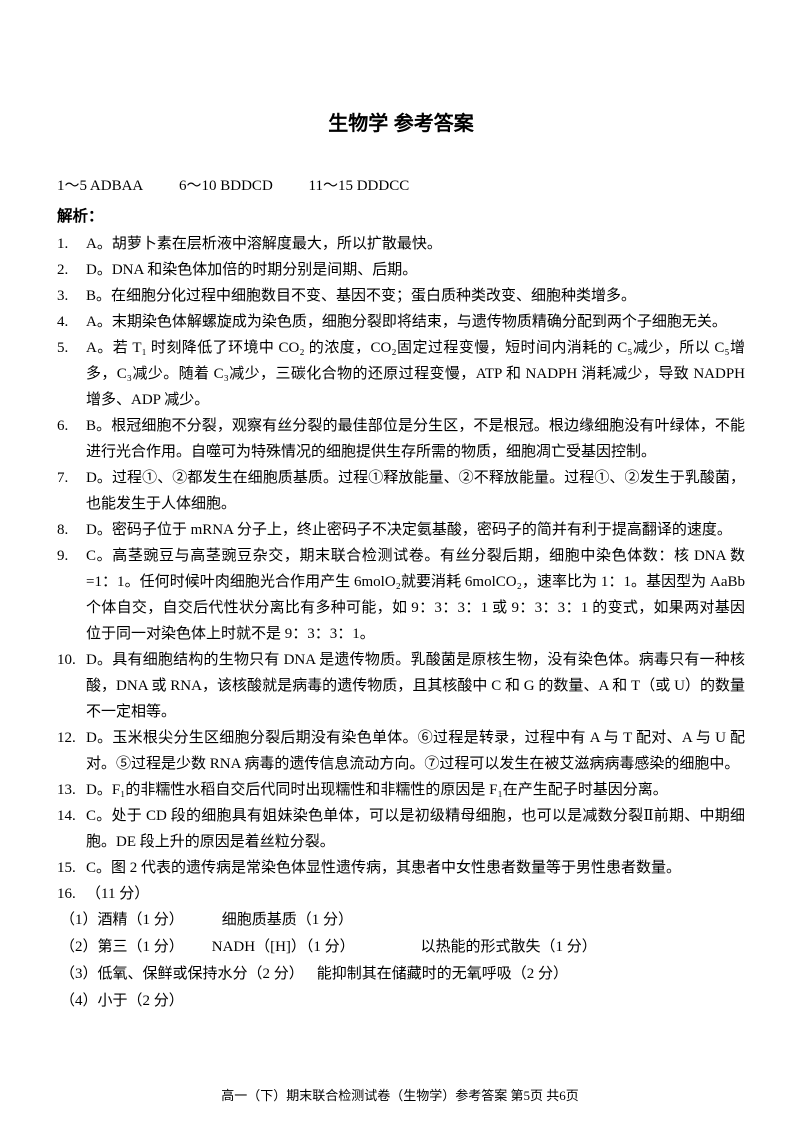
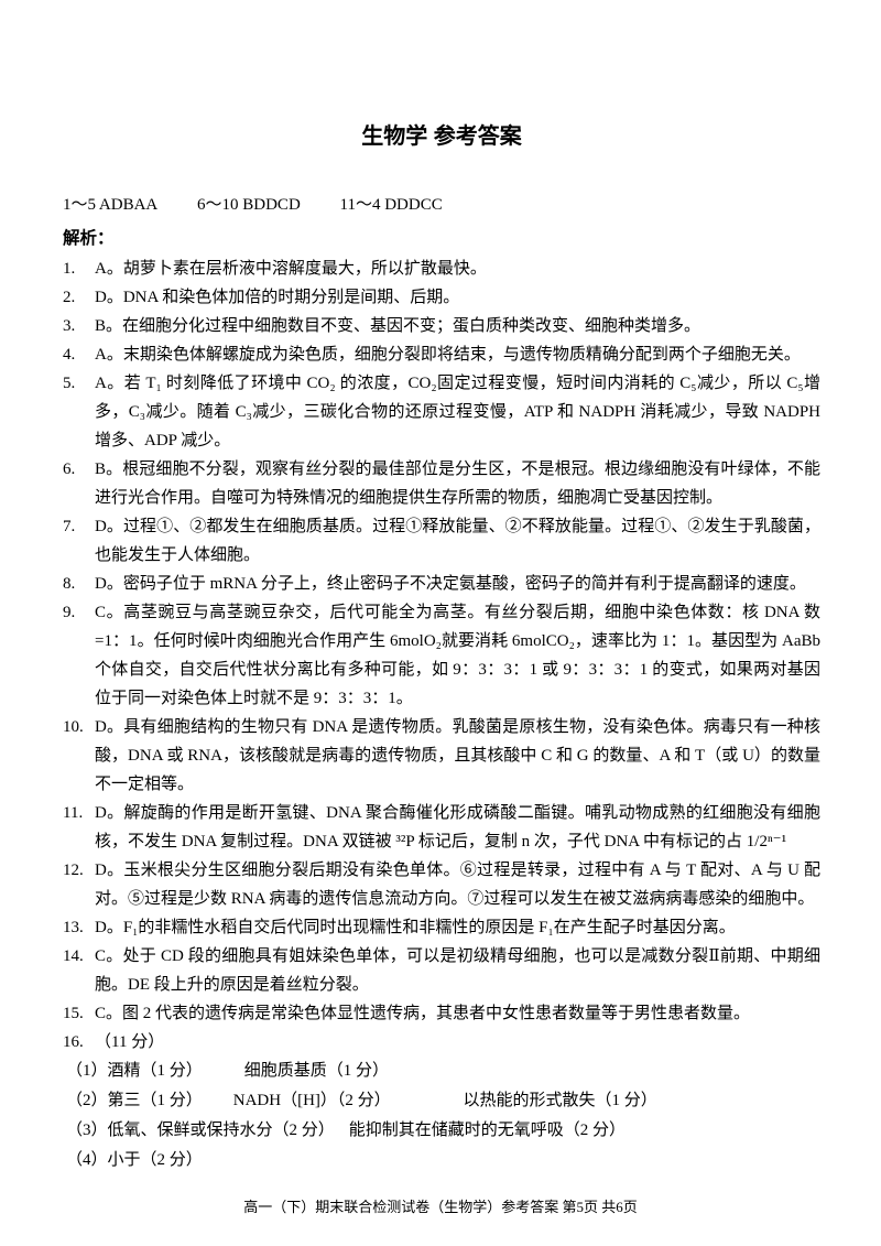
  生物学 参考答案
- 1～5 ADBAA 6～10 BDDCD 11～15 DDDCC
+ 1～5 ADBAA 6～10 BDDCD 11～4 DDDCC
  解析：
  1.
  A。胡萝卜素在层析液中溶解度最大，所以扩散最快。
  2.
  D。DNA 和染色体加倍的时期分别是间期、后期。
  3.
  B。在细胞分化过程中细胞数目不变、基因不变；蛋白质种类改变、细胞种类增多。
  4.
  A。末期染色体解螺旋成为染色质，细胞分裂即将结束，与遗传物质精确分配到两个子细胞无关。
  5.
  A。若 T₁ 时刻降低了环境中 CO₂ 的浓度，CO₂固定过程变慢，短时间内消耗的 C₅减少，所以 C₅增多，C₃减少。随着 C₃减少，三碳化合物的还原过程变慢，ATP 和 NADPH 消耗减少，导致 NADPH 增多、ADP 减少。
  6.
  B。根冠细胞不分裂，观察有丝分裂的最佳部位是分生区，不是根冠。根边缘细胞没有叶绿体，不能进行光合作用。自噬可为特殊情况的细胞提供生存所需的物质，细胞凋亡受基因控制。
  7.
  D。过程①、②都发生在细胞质基质。过程①释放能量、②不释放能量。过程①、②发生于乳酸菌，也能发生于人体细胞。
  8.
  D。密码子位于 mRNA 分子上，终止密码子不决定氨基酸，密码子的简并有利于提高翻译的速度。
  9.
- C。高茎豌豆与高茎豌豆杂交，期末联合检测试卷。有丝分裂后期，细胞中染色体数：核 DNA 数=1：1。任何时候叶肉细胞光合作用产生 6molO₂就要消耗 6molCO₂，速率比为 1：1。基因型为 AaBb 个体自交，自交后代性状分离比有多种可能，如 9：3：3：1 或 9：3：3：1 的变式，如果两对基因位于同一对染色体上时就不是 9：3：3：1。
+ C。高茎豌豆与高茎豌豆杂交，后代可能全为高茎。有丝分裂后期，细胞中染色体数：核 DNA 数=1：1。任何时候叶肉细胞光合作用产生 6molO₂就要消耗 6molCO₂，速率比为 1：1。基因型为 AaBb 个体自交，自交后代性状分离比有多种可能，如 9：3：3：1 或 9：3：3：1 的变式，如果两对基因位于同一对染色体上时就不是 9：3：3：1。
  10.
  D。具有细胞结构的生物只有 DNA 是遗传物质。乳酸菌是原核生物，没有染色体。病毒只有一种核酸，DNA 或 RNA，该核酸就是病毒的遗传物质，且其核酸中 C 和 G 的数量、A 和 T（或 U）的数量不一定相等。
+ 11.
+ D。解旋酶的作用是断开氢键、DNA 聚合酶催化形成磷酸二酯键。哺乳动物成熟的红细胞没有细胞核，不发生 DNA 复制过程。DNA 双链被 ³²P 标记后，复制 n 次，子代 DNA 中有标记的占 1/2ⁿ⁻¹
  12.
  D。玉米根尖分生区细胞分裂后期没有染色单体。⑥过程是转录，过程中有 A 与 T 配对、A 与 U 配对。⑤过程是少数 RNA 病毒的遗传信息流动方向。⑦过程可以发生在被艾滋病病毒感染的细胞中。
  13.
  D。F₁的非糯性水稻自交后代同时出现糯性和非糯性的原因是 F₁在产生配子时基因分离。
  14.
  C。处于 CD 段的细胞具有姐妹染色单体，可以是初级精母细胞，也可以是减数分裂Ⅱ前期、中期细胞。DE 段上升的原因是着丝粒分裂。
  15.
  C。图 2 代表的遗传病是常染色体显性遗传病，其患者中女性患者数量等于男性患者数量。
  16.
  （11 分）
  （1）酒精（1 分） 细胞质基质（1 分）
- （2）第三（1 分） NADH（[H]）（1 分） 以热能的形式散失（1 分）
+ （2）第三（1 分） NADH（[H]）（2 分） 以热能的形式散失（1 分）
  （3）低氧、保鲜或保持水分（2 分） 能抑制其在储藏时的无氧呼吸（2 分）
  （4）小于（2 分）
  高一（下）期末联合检测试卷（生物学）参考答案 第5页 共6页
